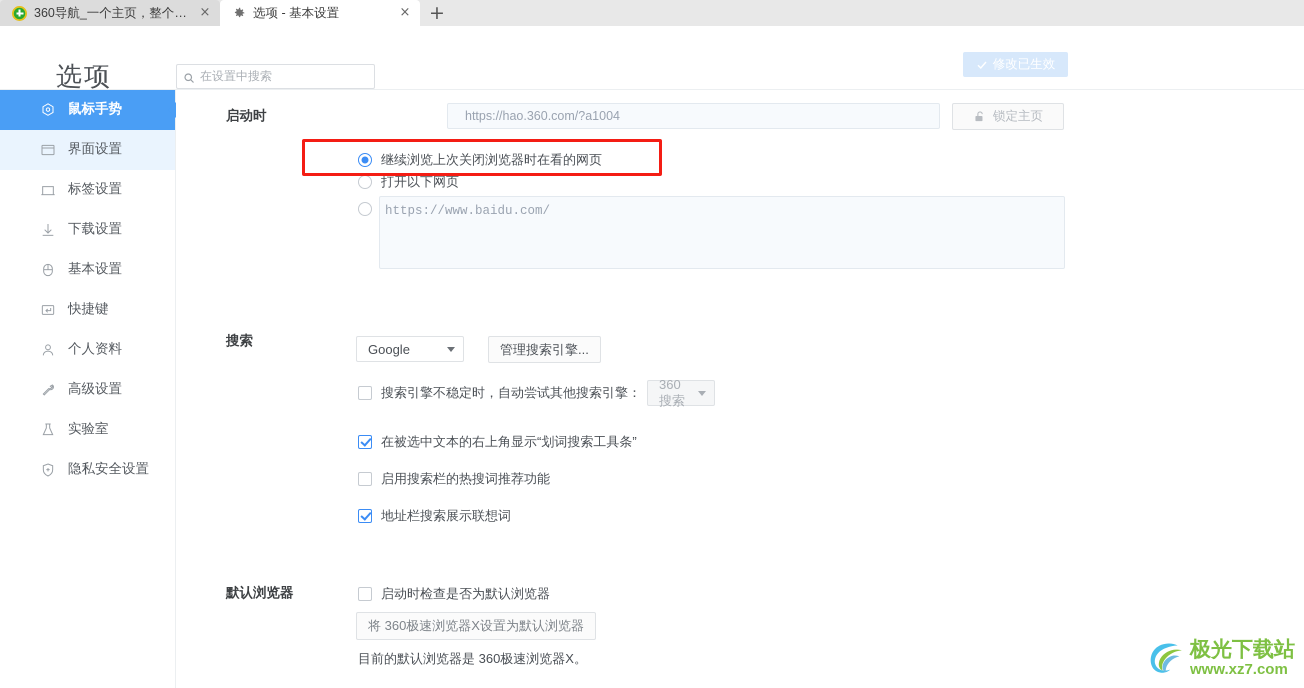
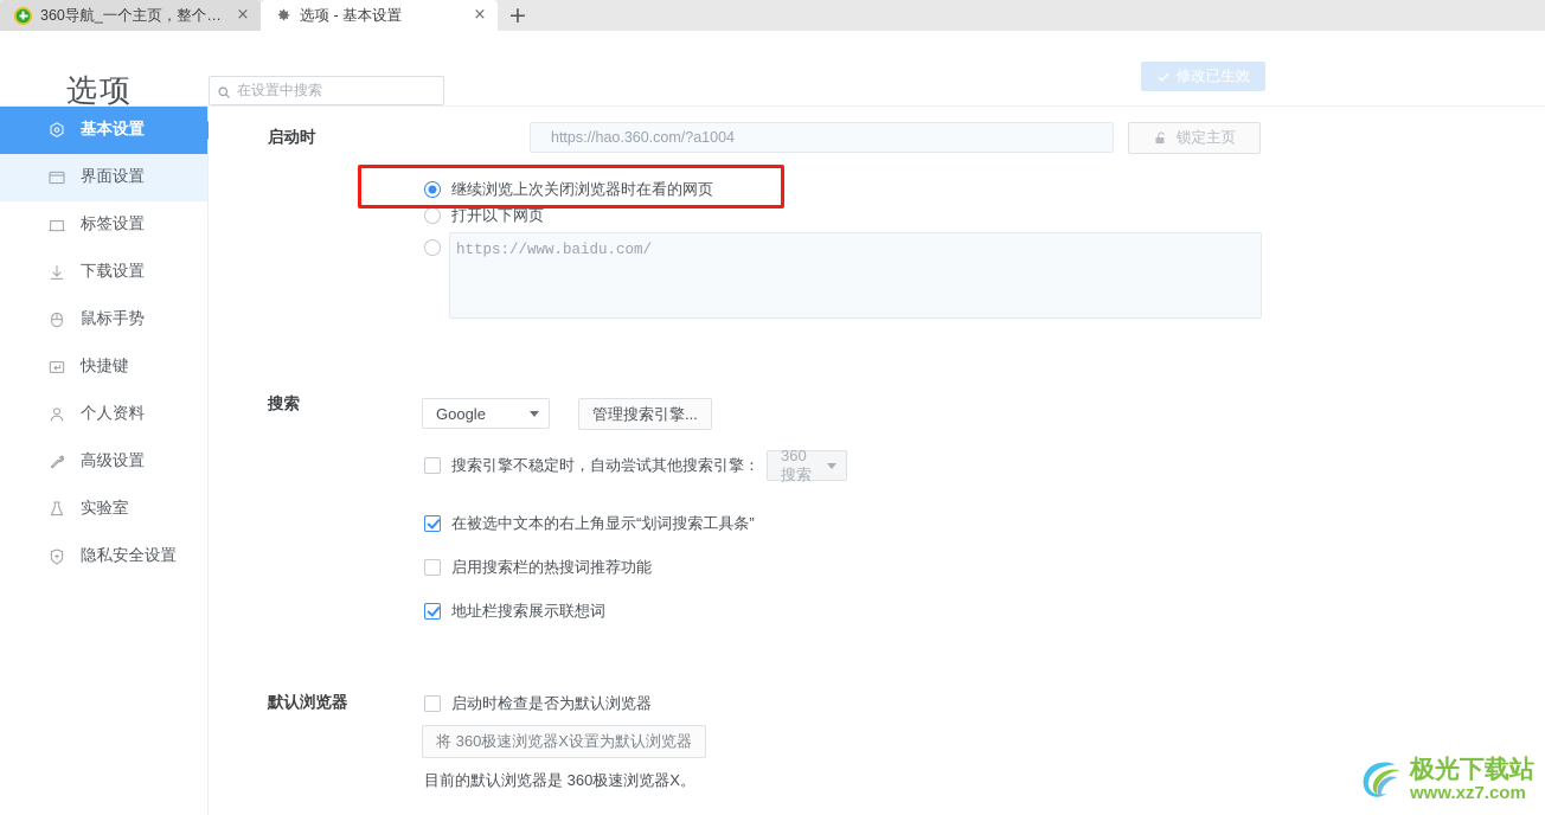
  360导航_一个主页，整个世
  ×
  选项 - 基本设置
  ×
  +
  选项
  在设置中搜索
  修改已生效
- 鼠标手势
+ 基本设置
  界面设置
  标签设置
  下载设置
- 基本设置
+ 鼠标手势
  快捷键
  个人资料
  高级设置
  实验室
  隐私安全设置
  启动时
  https://hao.360.com/?a1004
  锁定主页
  继续浏览上次关闭浏览器时在看的网页
  打开以下网页
  https://www.baidu.com/
  搜索
  Google
  管理搜索引擎...
  搜索引擎不稳定时，自动尝试其他搜索引擎：
  360搜索
  在被选中文本的右上角显示“划词搜索工具条”
  启用搜索栏的热搜词推荐功能
  地址栏搜索展示联想词
  默认浏览器
  启动时检查是否为默认浏览器
  将 360极速浏览器X设置为默认浏览器
  目前的默认浏览器是 360极速浏览器X。
  极光下载站
  www.xz7.com
